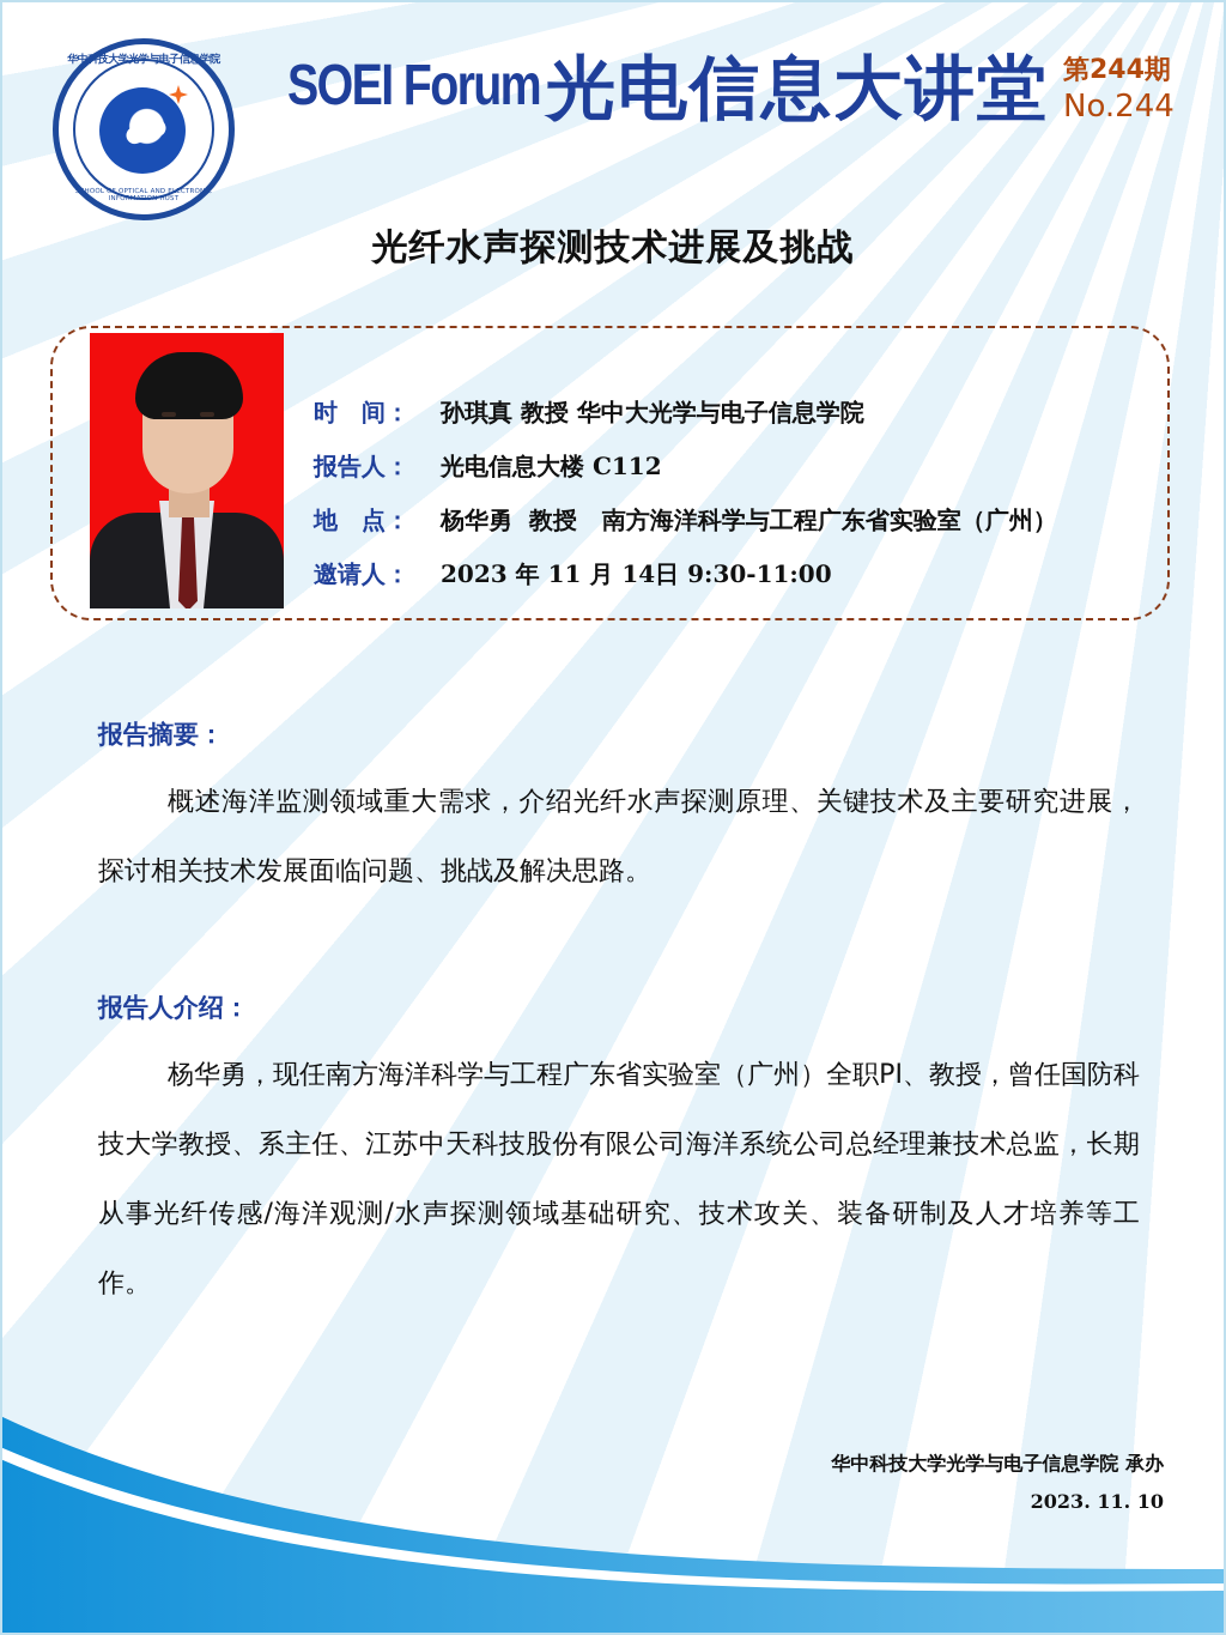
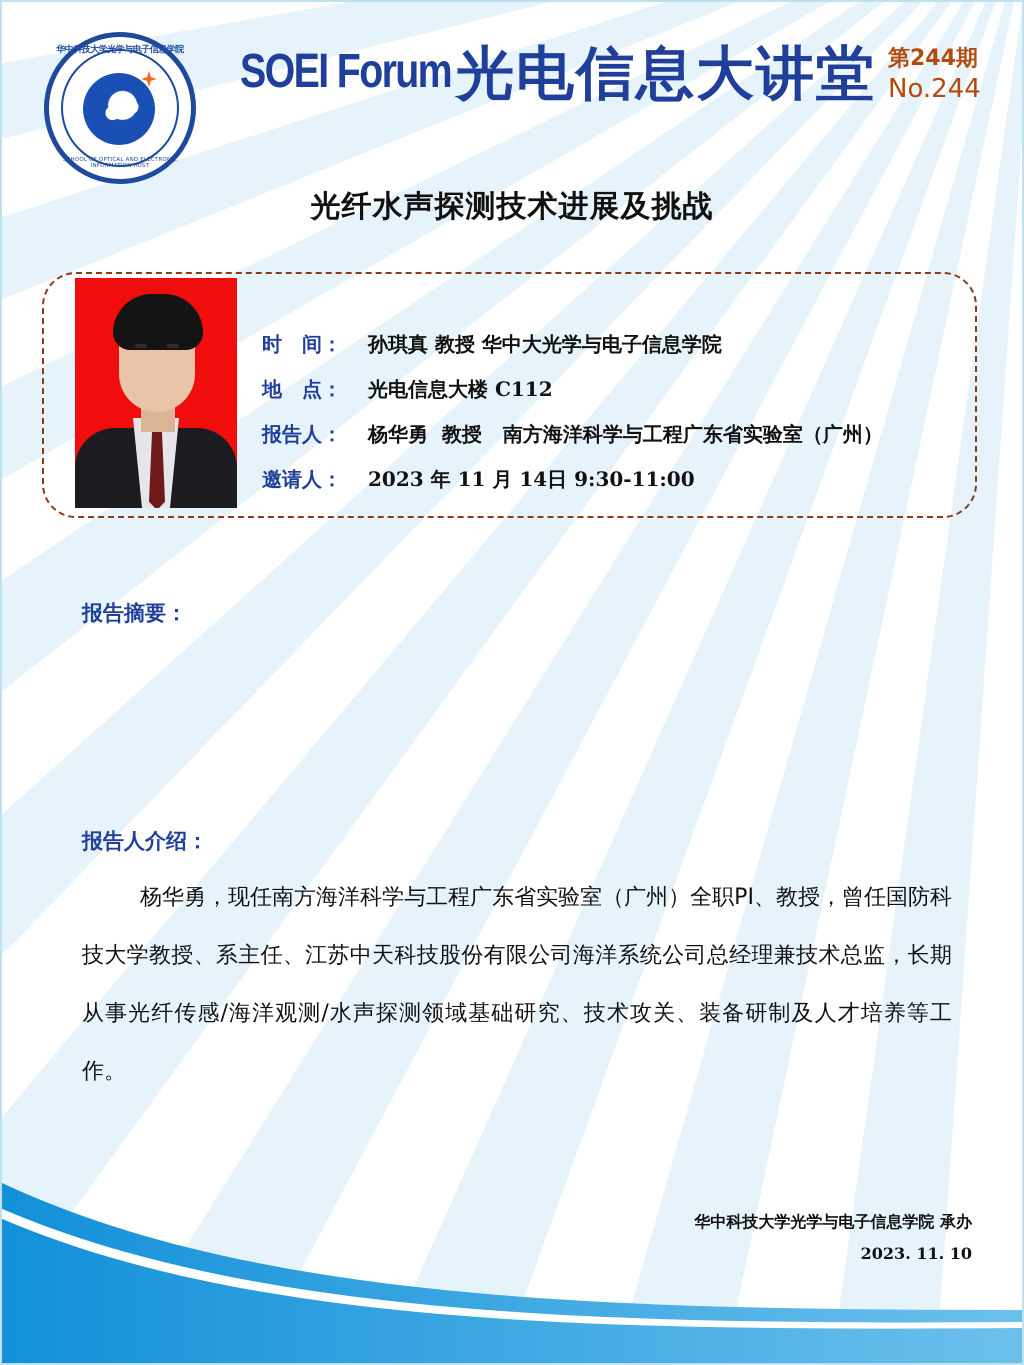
  华中科技大学光学与电子信息学院
  SOEI Forum
  光电信息大讲堂
  第244期
  No.244
  光纤水声探测技术进展及挑战
  时 间：
  孙琪真 教授 华中大光学与电子信息学院
- 报告人：
+ 地 点：
  光电信息大楼 C112
- 地 点：
+ 报告人：
  杨华勇 教授 南方海洋科学与工程广东省实验室（广州）
  邀请人：
  2023 年 11 月 14日 9:30-11:00
  报告摘要：
- 概述海洋监测领域重大需求，介绍光纤水声探测原理、关键技术及主要研究进展，探讨相关技术发展面临问题、挑战及解决思路。
  报告人介绍：
  杨华勇，现任南方海洋科学与工程广东省实验室（广州）全职PI、教授，曾任国防科技大学教授、系主任、江苏中天科技股份有限公司海洋系统公司总经理兼技术总监，长期从事光纤传感/海洋观测/水声探测领域基础研究、技术攻关、装备研制及人才培养等工作。
  华中科技大学光学与电子信息学院 承办
  2023. 11. 10
